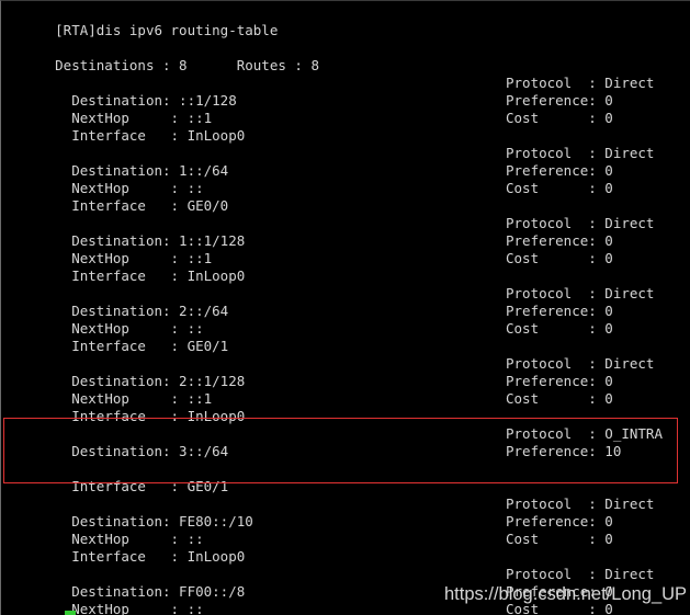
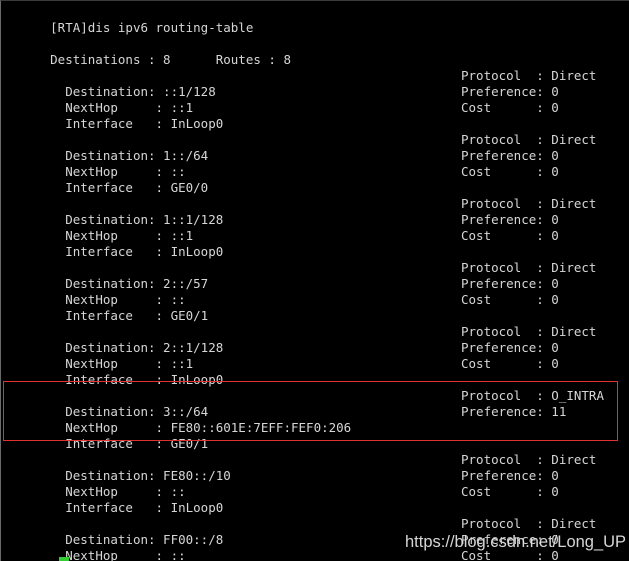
  [RTA]dis ipv6 routing-table
  Destinations : 8 Routes : 8
  Destination: ::1/128
  Protocol : Direct
  NextHop : ::1
  Preference: 0
  Interface : InLoop0
  Cost : 0
  Destination: 1::/64
  Protocol : Direct
  NextHop : ::
  Preference: 0
  Interface : GE0/0
  Cost : 0
  Destination: 1::1/128
  Protocol : Direct
  NextHop : ::1
  Preference: 0
  Interface : InLoop0
  Cost : 0
- Destination: 2::/64
+ Destination: 2::/57
  Protocol : Direct
  NextHop : ::
  Preference: 0
  Interface : GE0/1
  Cost : 0
  Destination: 2::1/128
  Protocol : Direct
  NextHop : ::1
  Preference: 0
  Interface : InLoop0
  Cost : 0
  Destination: 3::/64
  Protocol : O_INTRA
+ NextHop : FE80::601E:7EFF:FEF0:206
- Preference: 10
+ Preference: 11
  Interface : GE0/1
  Destination: FE80::/10
  Protocol : Direct
  NextHop : ::
  Preference: 0
  Interface : InLoop0
  Cost : 0
  Destination: FF00::/8
  Protocol : Direct
  NextHop : ::
  Preference: 0
  Cost : 0
  https://blog.csdn.net/Long_UP
